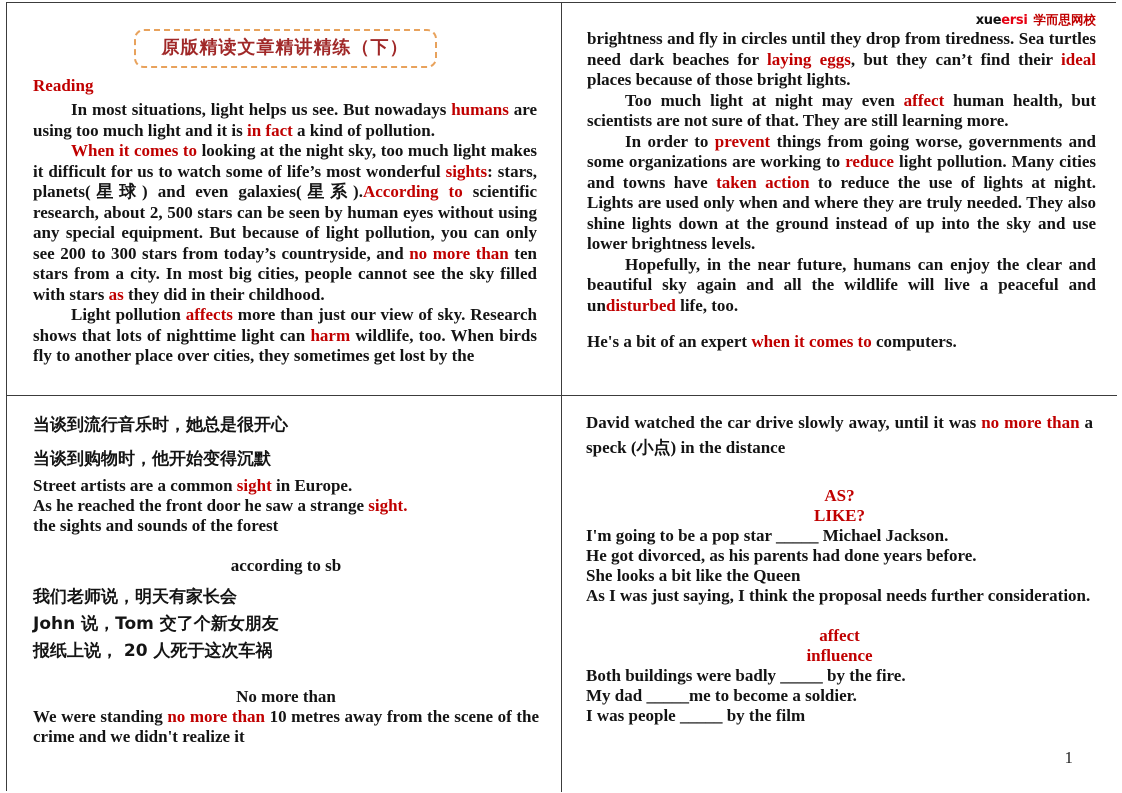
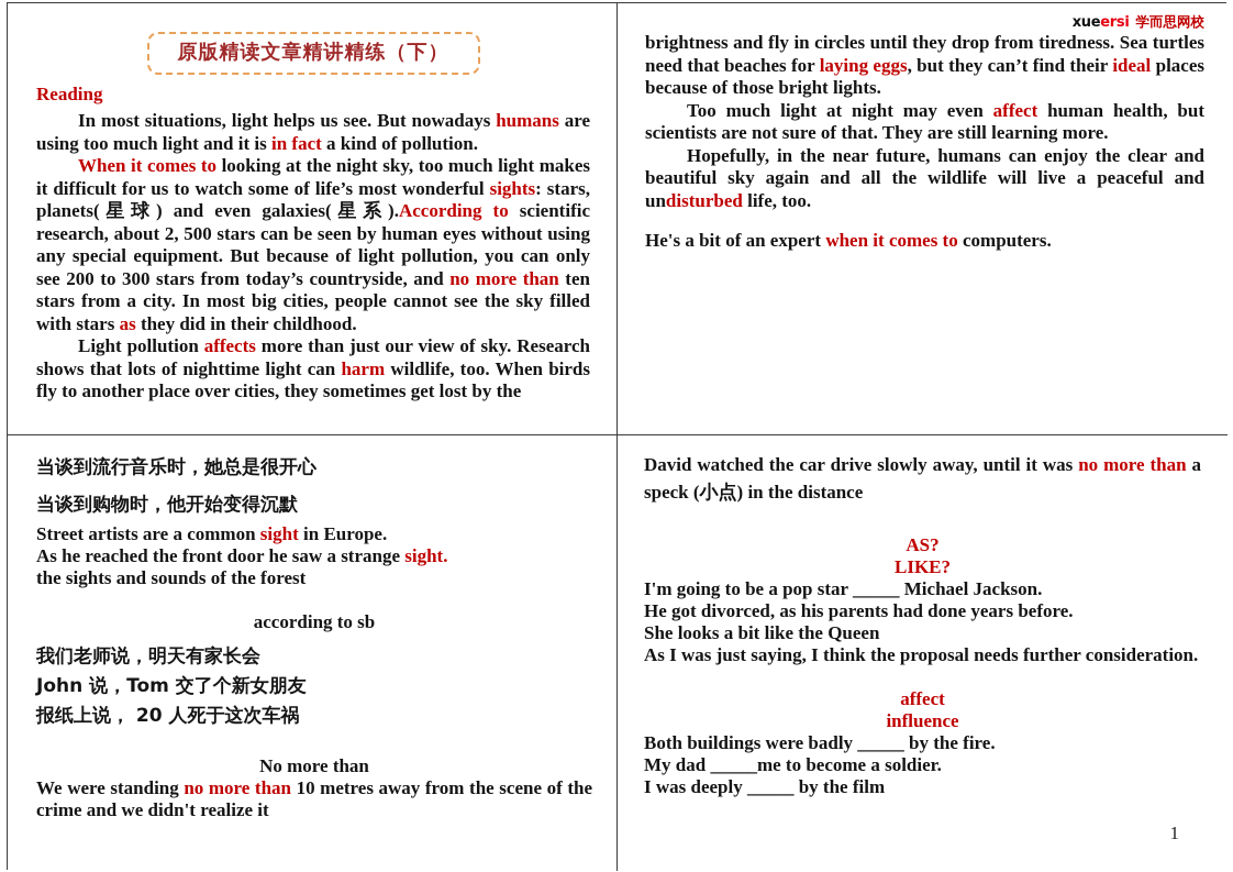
  原版精读文章精讲精练（下）
  Reading
  In most situations, light helps us see. But nowadays humans are using too much light and it is in fact a kind of pollution.
  When it comes to looking at the night sky, too much light makes it difficult for us to watch some of life’s most wonderful sights: stars, planets(星球) and even galaxies(星系).According to scientific research, about 2, 500 stars can be seen by human eyes without using any special equipment. But because of light pollution, you can only see 200 to 300 stars from today’s countryside, and no more than ten stars from a city. In most big cities, people cannot see the sky filled with stars as they did in their childhood.
  Light pollution affects more than just our view of sky. Research shows that lots of nighttime light can harm wildlife, too. When birds fly to another place over cities, they sometimes get lost by the
  xueersi 学而思网校
- brightness and fly in circles until they drop from tiredness. Sea turtles need dark beaches for laying eggs, but they can’t find their ideal places because of those bright lights.
+ brightness and fly in circles until they drop from tiredness. Sea turtles need that beaches for laying eggs, but they can’t find their ideal places because of those bright lights.
  Too much light at night may even affect human health, but scientists are not sure of that. They are still learning more.
- In order to prevent things from going worse, governments and some organizations are working to reduce light pollution. Many cities and towns have taken action to reduce the use of lights at night. Lights are used only when and where they are truly needed. They also shine lights down at the ground instead of up into the sky and use lower brightness levels.
  Hopefully, in the near future, humans can enjoy the clear and beautiful sky again and all the wildlife will live a peaceful and undisturbed life, too.
  He's a bit of an expert when it comes to computers.
  当谈到流行音乐时，她总是很开心
  当谈到购物时，他开始变得沉默
  Street artists are a common sight in Europe.
  As he reached the front door he saw a strange sight.
  the sights and sounds of the forest
  according to sb
  我们老师说，明天有家长会
  John 说，Tom 交了个新女朋友
  报纸上说， 20 人死于这次车祸
  No more than
  We were standing no more than 10 metres away from the scene of the crime and we didn't realize it
  David watched the car drive slowly away, until it was no more than a speck (小点) in the distance
  AS?
  LIKE?
  I'm going to be a pop star _____ Michael Jackson.
  He got divorced, as his parents had done years before.
  She looks a bit like the Queen
  As I was just saying, I think the proposal needs further consideration.
  affect
  influence
  Both buildings were badly _____ by the fire.
  My dad _____me to become a soldier.
- I was people _____ by the film
+ I was deeply _____ by the film
  1
